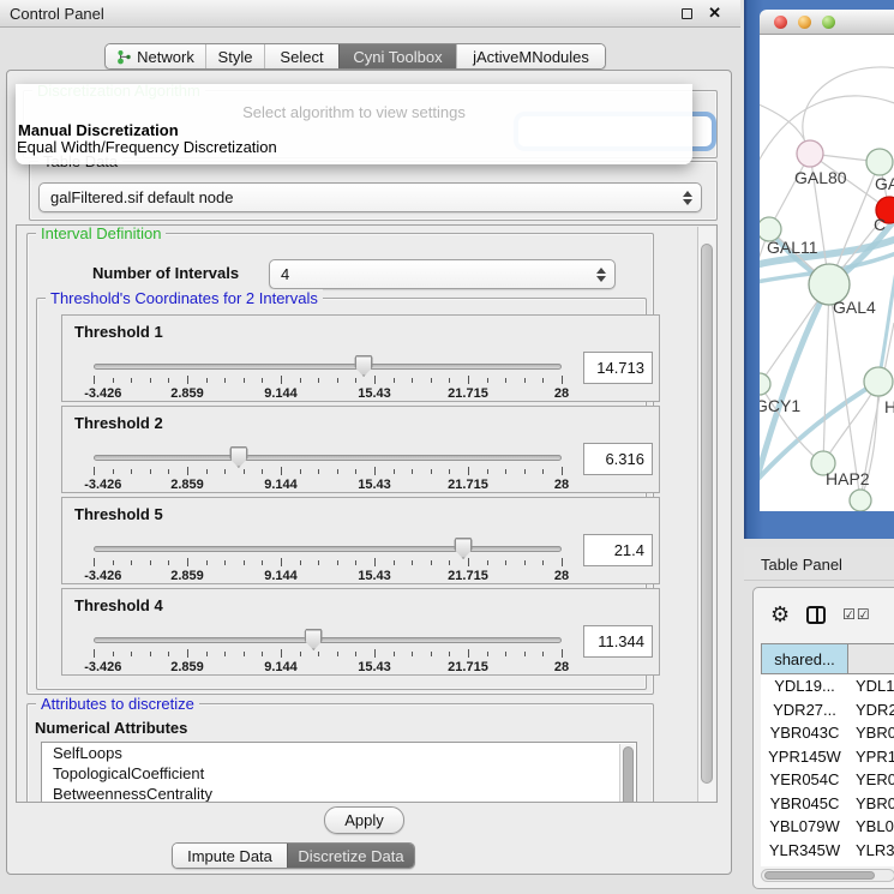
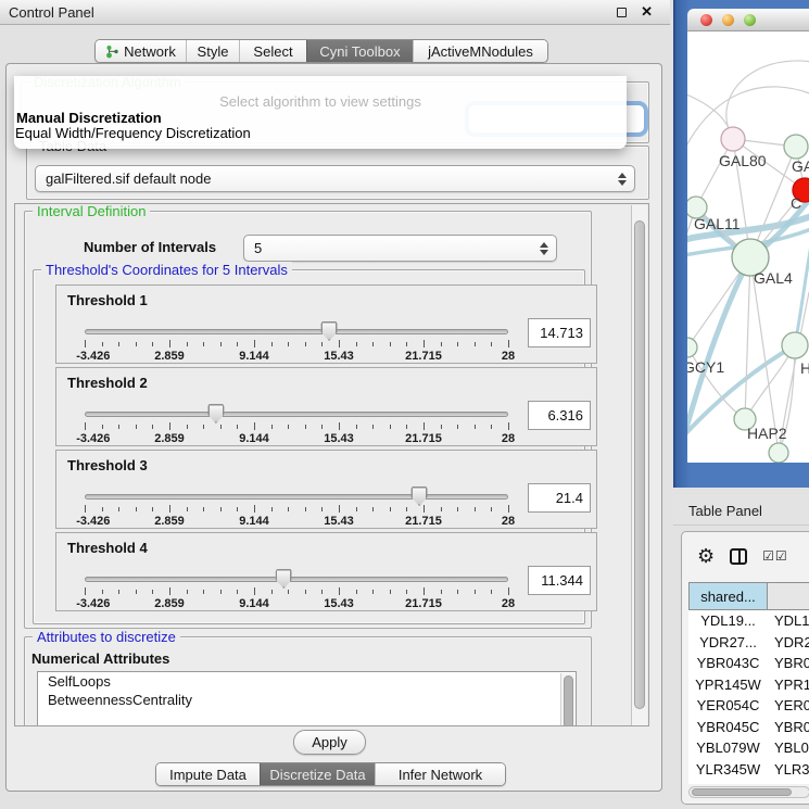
  Control Panel
  ✕
  Network
  Style
  Select
  Cyni Toolbox
  jActiveMNodules
  galFiltered.sif default node
  Interval Definition
  Number of Intervals
- 4
+ 5
- Threshold's Coordinates for 2 Intervals
+ Threshold's Coordinates for 5 Intervals
  Threshold 1
  -3.426
  2.859
  9.144
  15.43
  21.715
  28
  14.713
  Threshold 2
  -3.426
  2.859
  9.144
  15.43
  21.715
  28
  6.316
- Threshold 5
+ Threshold 3
  -3.426
  2.859
  9.144
  15.43
  21.715
  28
  21.4
  Threshold 4
  -3.426
  2.859
  9.144
  15.43
  21.715
  28
  11.344
  Attributes to discretize
  Numerical Attributes
  SelfLoops
- TopologicalCoefficient
  BetweennessCentrality
  Apply
  Select algorithm to view settings
  Manual Discretization
  Equal Width/Frequency Discretization
  Impute Data
  Discretize Data
+ Infer Network
  GAL80
  C
  GAL11
  GAL4
  GCY1
  H
  HAP2
  Table Panel
  ⚙
  ☑☑
  shared...
  YDL19...
  YDL1
  YDR27...
  YDR2
  YBR043C
  YBR0
  YPR145W
  YPR1
  YER054C
  YER0
  YBR045C
  YBR0
  YBL079W
  YBL0
  YLR345W
  YLR3
